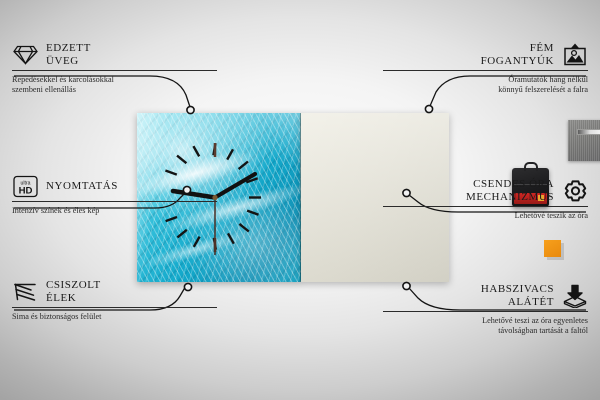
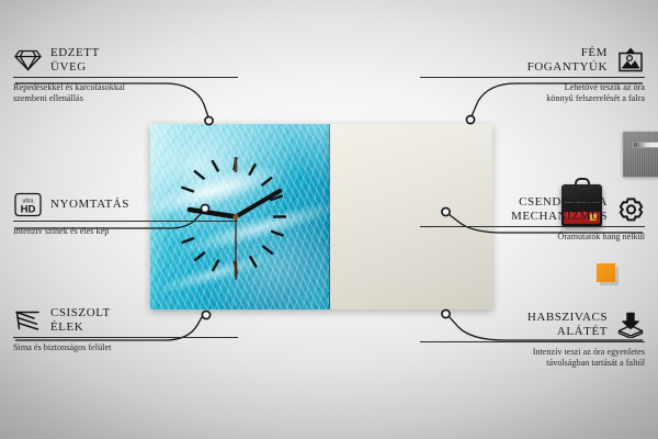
  EDZETT
  ÜVEG
  Repedésekkel és karcolásokkal
  szembeni ellenállás
  HD
  NYOMTATÁS
  Intenzív színek és éles kép
  CSISZOLT
  ÉLEK
  Sima és biztonságos felület
  FÉM
  FOGANTYÚK
- Óramutatók hang nélkül
+ Lehetővé teszik az óra
  könnyű felszerelését a falra
  CSENDES ÓRA
  MECHANIZMUS
- Lehetővé teszik az óra
+ Óramutatók hang nélkül
  HABSZIVACS
  ALÁTÉT
- Lehetővé teszi az óra egyenletes
+ Intenzív teszi az óra egyenletes
  távolságban tartását a faltól
